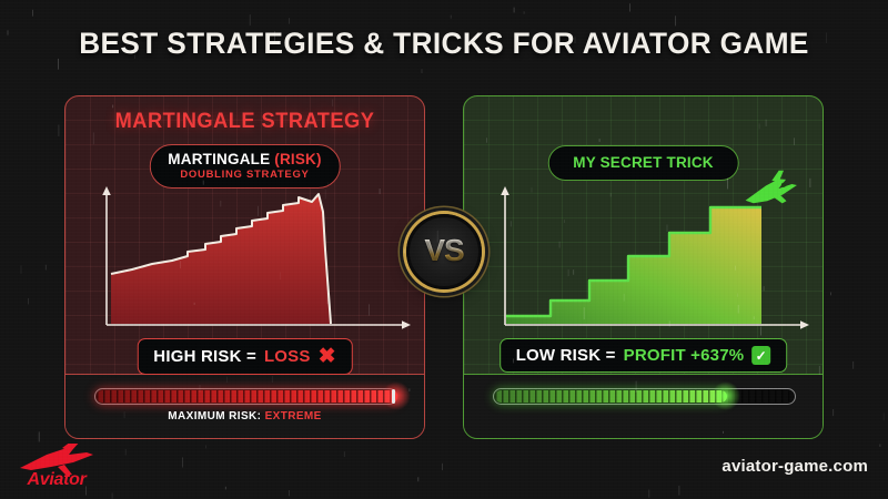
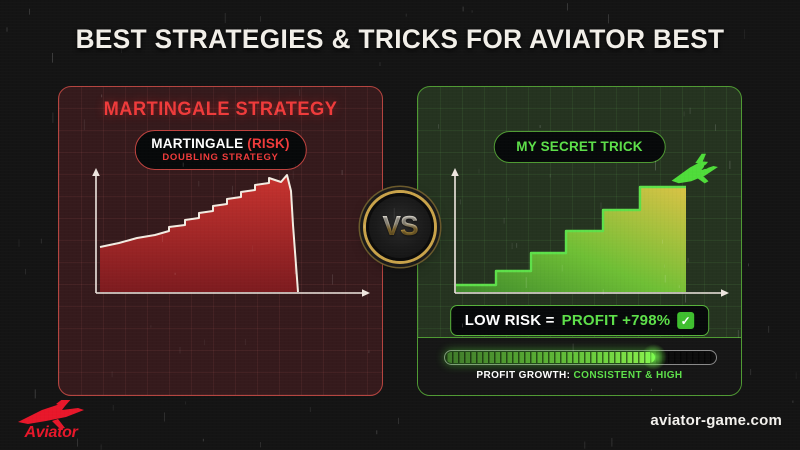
- BEST STRATEGIES & TRICKS FOR AVIATOR GAME
+ BEST STRATEGIES & TRICKS FOR AVIATOR BEST
  MARTINGALE STRATEGY
  MARTINGALE (RISK)
  DOUBLING STRATEGY
- HIGH RISK =
- LOSS
- ✖
- MAXIMUM RISK: EXTREME
  MY SECRET TRICK
  LOW RISK =
- PROFIT +637%
+ PROFIT +798%
  ✓
+ PROFIT GROWTH: CONSISTENT & HIGH
  VS
  Aviator
  aviator-game.com
